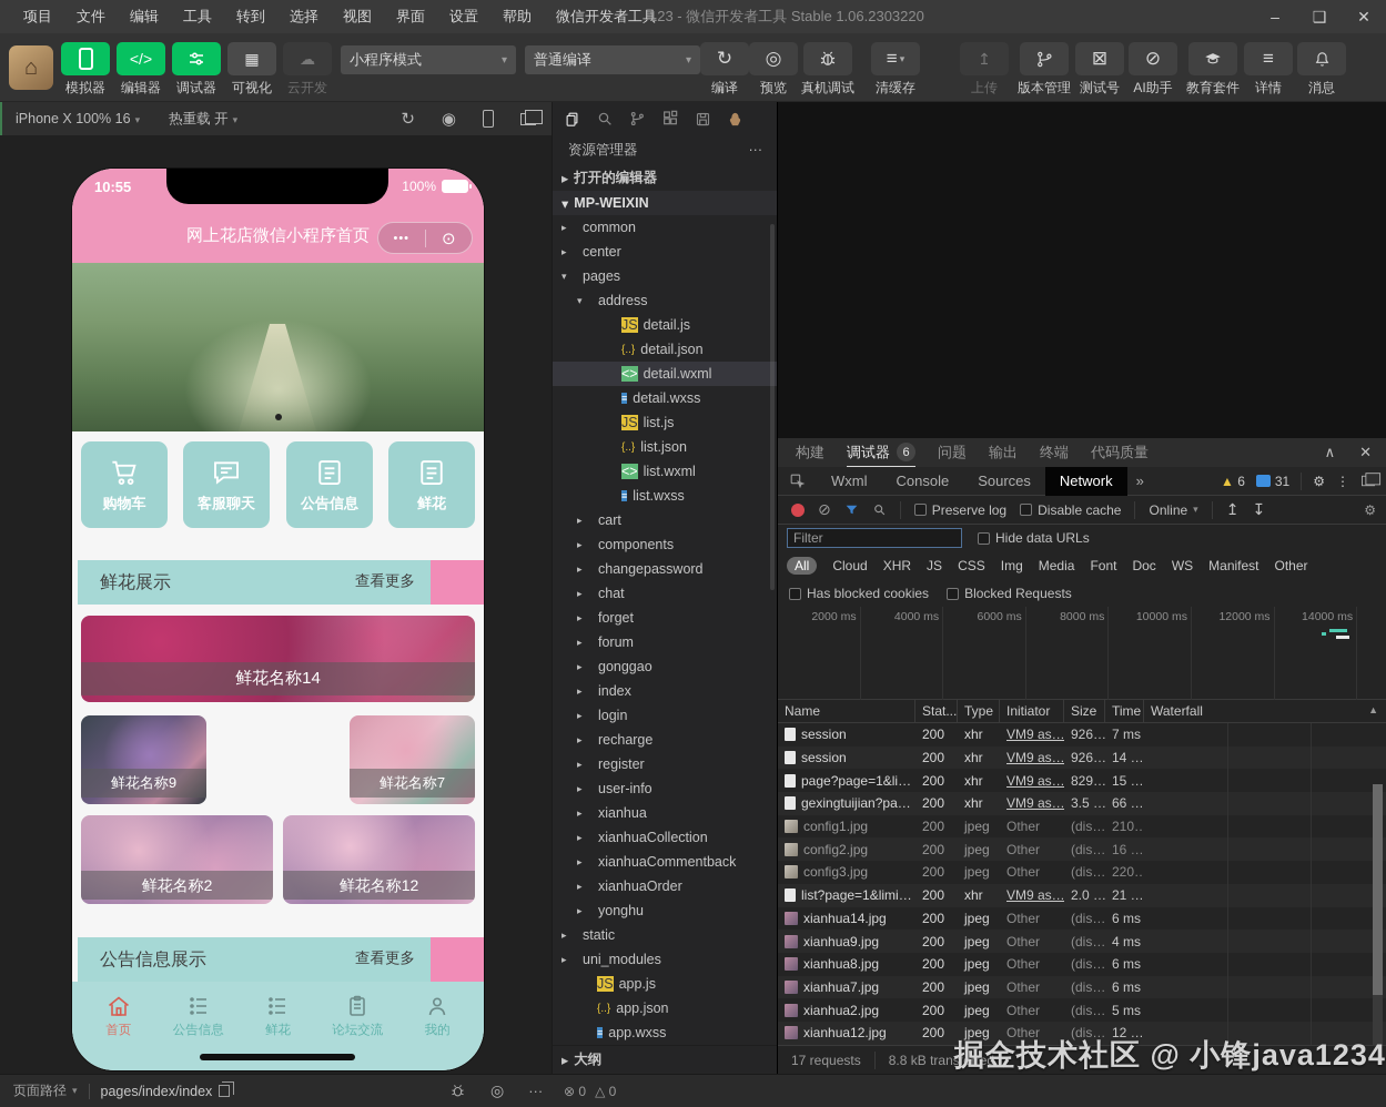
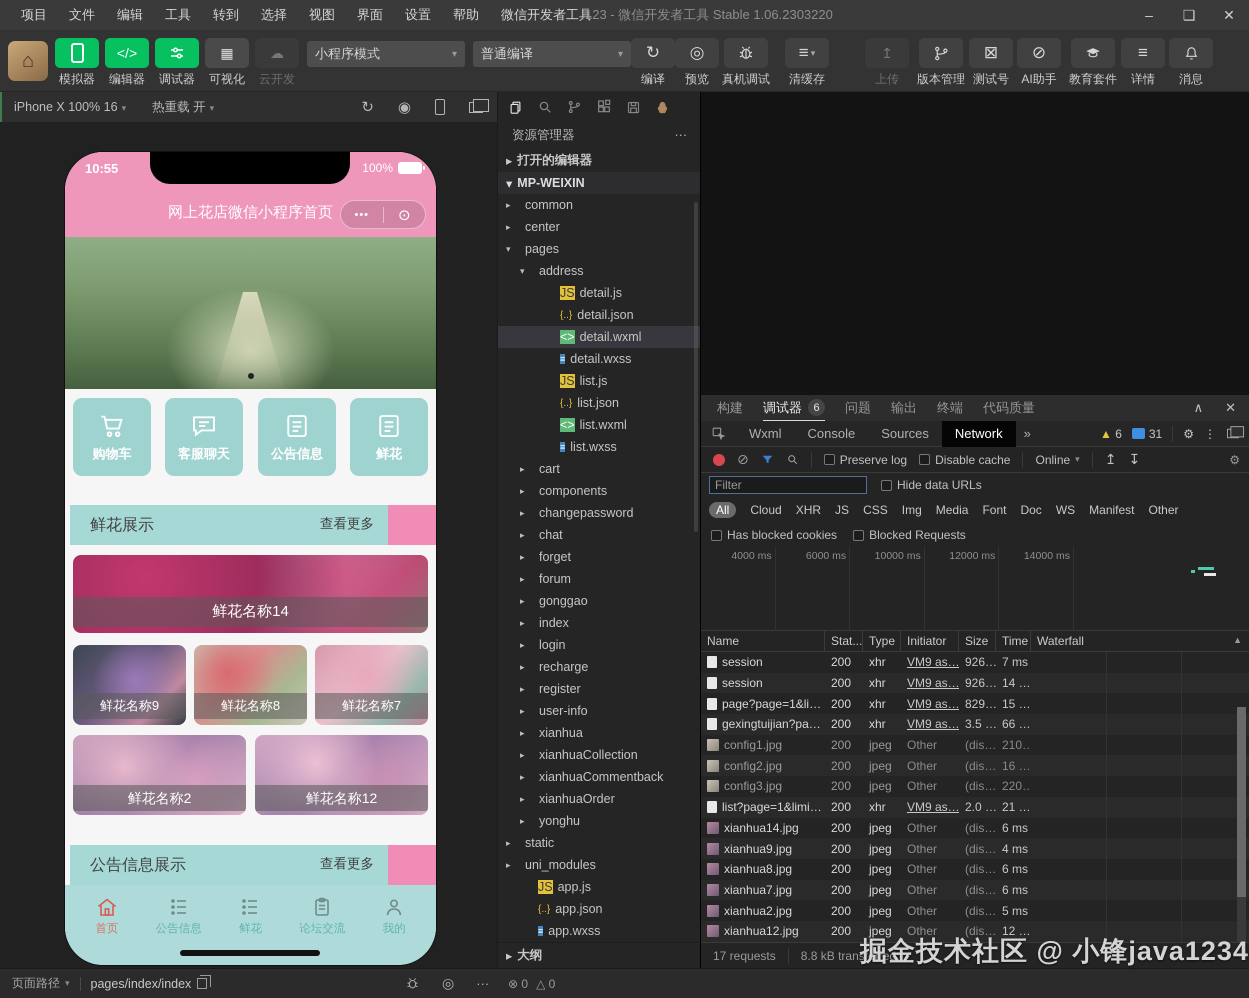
  项目
  文件
  编辑
  工具
  转到
  选择
  视图
  界面
  设置
  帮助
  微信开发者工具
  123 - 微信开发者工具 Stable 1.06.2303220
  –
  ❑
  ✕
  ⌂
  模拟器
  </>
  编辑器
  调试器
  ▦
  可视化
  ☁
  云开发
  小程序模式
  ▾
  普通编译
  ▾
  ↻
  编译
  ◎
  预览
  真机调试
  ≡
  ▾
  清缓存
  ↥
  上传
  版本管理
  ⊠
  测试号
  ⊘
  AI助手
  教育套件
  ≡
  详情
  消息
  iPhone X 100% 16 ▾
  热重载 开 ▾
  ↻
  ◉
  10:55
  100%
  网上花店微信小程序首页
  •••
  ⊙
  购物车
  客服聊天
  公告信息
  鲜花
  鲜花展示
  查看更多
  鲜花名称14
  鲜花名称9
+ 鲜花名称8
  鲜花名称7
  鲜花名称2
  鲜花名称12
  公告信息展示
  查看更多
  首页
  公告信息
  鲜花
  论坛交流
  我的
  资源管理器
  ···
  ▸
  打开的编辑器
  ▾
  MP-WEIXIN
  ▸
  common
  ▸
  center
  ▾
  pages
  ▾
  address
  detail.js
  detail.json
  detail.wxml
  detail.wxss
  list.js
  list.json
  list.wxml
  list.wxss
  ▸
  cart
  ▸
  components
  ▸
  changepassword
  ▸
  chat
  ▸
  forget
  ▸
  forum
  ▸
  gonggao
  ▸
  index
  ▸
  login
  ▸
  recharge
  ▸
  register
  ▸
  user-info
  ▸
  xianhua
  ▸
  xianhuaCollection
  ▸
  xianhuaCommentback
  ▸
  xianhuaOrder
  ▸
  yonghu
  ▸
  static
  ▸
  uni_modules
  app.js
  app.json
  app.wxss
  ▸
  大纲
  构建
  调试器
  6
  问题
  输出
  终端
  代码质量
  ∧
  ✕
  Wxml
  Console
  Sources
  Network
  »
  ▲ 6
  31
  ⚙
  ⋮
  ⊘
  Preserve log
  Disable cache
  Online
  ▾
  ↥
  ↧
  ⚙
  Filter
  Hide data URLs
  All
  Cloud
  XHR
  JS
  CSS
  Img
  Media
  Font
  Doc
  WS
  Manifest
  Other
  Has blocked cookies
  Blocked Requests
- 2000 ms
  4000 ms
  6000 ms
- 8000 ms
  10000 ms
  12000 ms
  14000 ms
  Name
  Stat...
  Type
  Initiator
  Size
  Time
  Waterfall
  ▲
  session
  200
  xhr
  VM9 as…
  926…
  7 ms
  session
  200
  xhr
  VM9 as…
  926…
  14 …
  page?page=1&li…
  200
  xhr
  VM9 as…
  829…
  15 …
  gexingtuijian?pa…
  200
  xhr
  VM9 as…
  3.5 …
  66 …
  config1.jpg
  200
  jpeg
  Other
  (dis…
  210…
  config2.jpg
  200
  jpeg
  Other
  (dis…
  16 …
  config3.jpg
  200
  jpeg
  Other
  (dis…
  220…
  list?page=1&limi…
  200
  xhr
  VM9 as…
  2.0 …
  21 …
  xianhua14.jpg
  200
  jpeg
  Other
  (dis…
  6 ms
  xianhua9.jpg
  200
  jpeg
  Other
  (dis…
  4 ms
  xianhua8.jpg
  200
  jpeg
  Other
  (dis…
  6 ms
  xianhua7.jpg
  200
  jpeg
  Other
  (dis…
  6 ms
  xianhua2.jpg
  200
  jpeg
  Other
  (dis…
  5 ms
  xianhua12.jpg
  200
  jpeg
  Other
  (dis…
  12 …
  17 requests
  8.8 kB transferred
  页面路径
  ▾
  pages/index/index
  ◎
  ···
  ⊗ 0
  △ 0
  掘金技术社区 @ 小锋java1234
